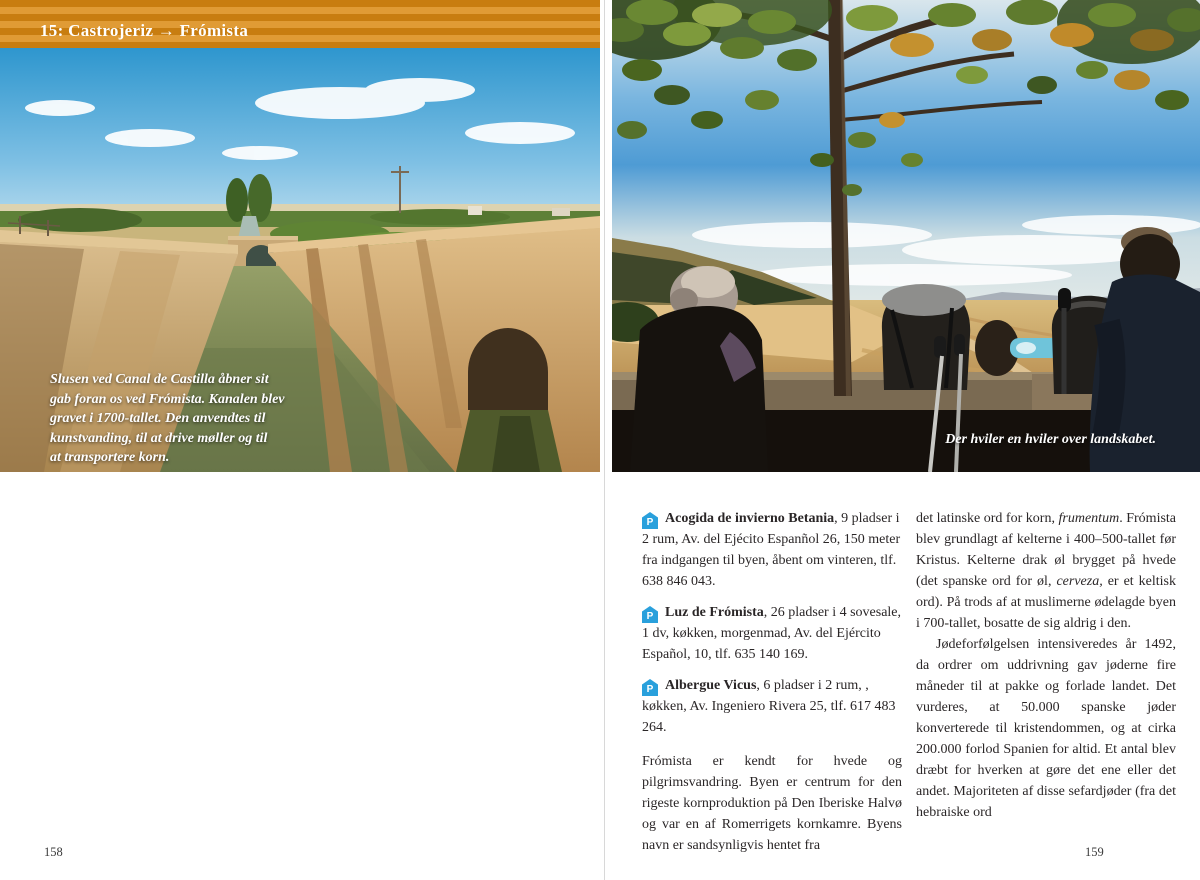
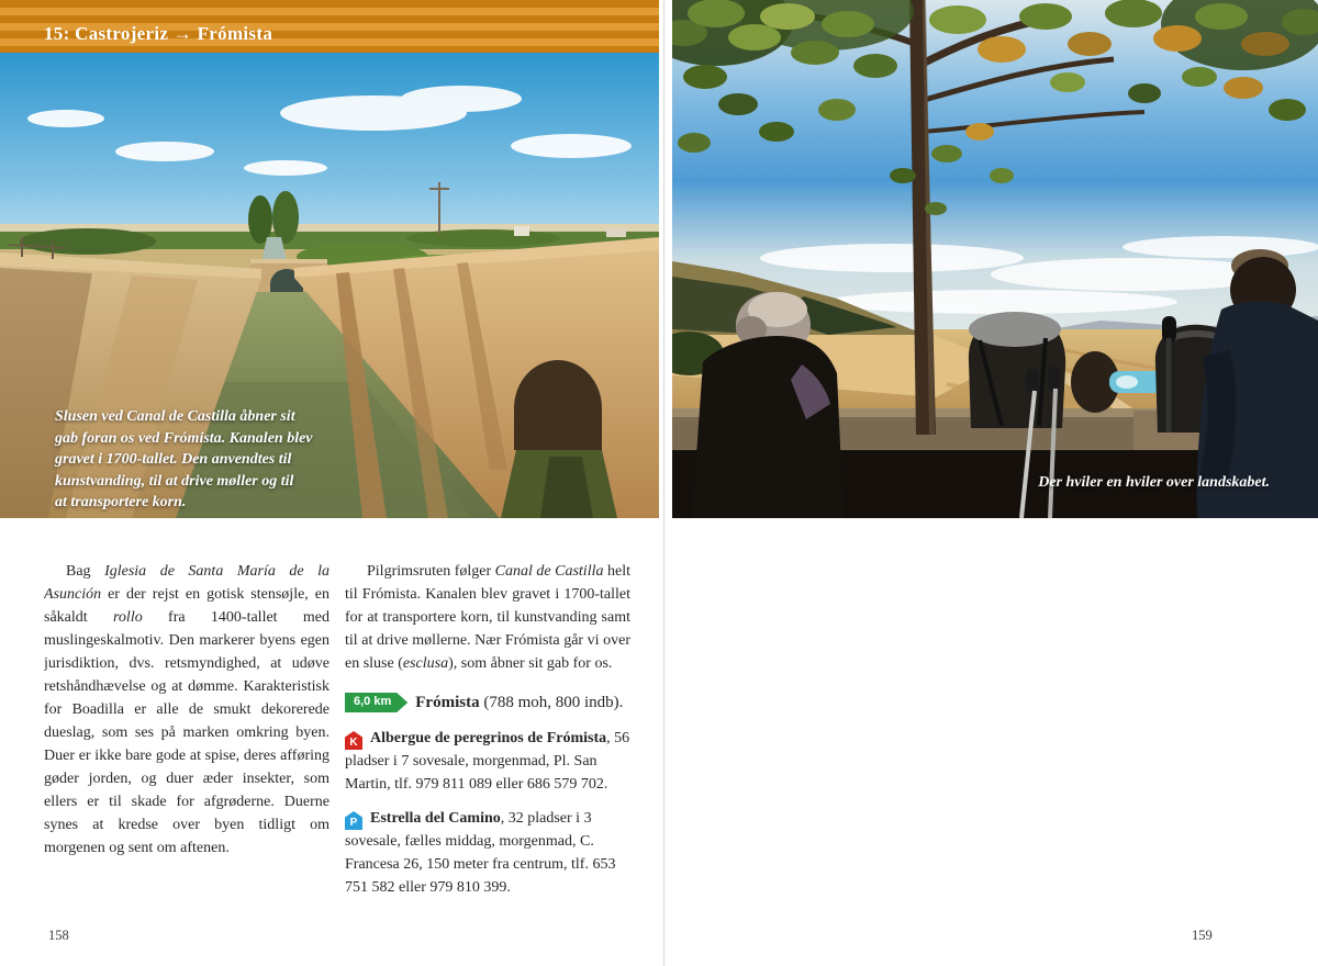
  15: Castrojeriz → Frómista
  Slusen ved Canal de Castilla åbner sit
  gab foran os ved Frómista. Kanalen blev
  gravet i 1700-tallet. Den anvendtes til
  kunstvanding, til at drive møller og til
  at transportere korn.
+ Bag Iglesia de Santa María de la Asunción er der rejst en gotisk stensøjle, en såkaldt rollo fra 1400-tallet med muslingeskalmotiv. Den markerer byens egen jurisdiktion, dvs. retsmyndighed, at udøve retshåndhævelse og at dømme. Karakteristisk for Boadilla er alle de smukt dekorerede dueslag, som ses på marken omkring byen. Duer er ikke bare gode at spise, deres afføring gøder jorden, og duer æder insekter, som ellers er til skade for afgrøderne. Duerne synes at kredse over byen tidligt om morgenen og sent om aftenen.
+ Pilgrimsruten følger Canal de Castilla helt til Frómista. Kanalen blev gravet i 1700-tallet for at transportere korn, til kunstvanding samt til at drive møllerne. Nær Frómista går vi over en sluse (esclusa), som åbner sit gab for os.
+ 6,0 km Frómista (788 moh, 800 indb).
+ K Albergue de peregrinos de Frómista, 56 pladser i 7 sovesale, morgenmad, Pl. San Martin, tlf. 979 811 089 eller 686 579 702.
+ P Estrella del Camino, 32 pladser i 3 sovesale, fælles middag, morgenmad, C. Francesa 26, 150 meter fra centrum, tlf. 653 751 582 eller 979 810 399.
  158
  Der hviler en hviler over landskabet.
- P Acogida de invierno Betania, 9 pladser i 2 rum, Av. del Ejécito Espanñol 26, 150 meter fra indgangen til byen, åbent om vinteren, tlf. 638 846 043.
- P Luz de Frómista, 26 pladser i 4 sovesale, 1 dv, køkken, morgenmad, Av. del Ejército Español, 10, tlf. 635 140 169.
- P Albergue Vicus, 6 pladser i 2 rum, , køkken, Av. Ingeniero Rivera 25, tlf. 617 483 264.
- Frómista er kendt for hvede og pilgrimsvandring. Byen er centrum for den rigeste kornproduktion på Den Iberiske Halvø og var en af Romerrigets kornkamre. Byens navn er sandsynligvis hentet fra
- det latinske ord for korn, frumentum. Frómista blev grundlagt af kelterne i 400–500-tallet før Kristus. Kelterne drak øl brygget på hvede (det spanske ord for øl, cerveza, er et keltisk ord). På trods af at muslimerne ødelagde byen i 700-tallet, bosatte de sig aldrig i den.
- Jødeforfølgelsen intensiveredes år 1492, da ordrer om uddrivning gav jøderne fire måneder til at pakke og forlade landet. Det vurderes, at 50.000 spanske jøder konverterede til kristendommen, og at cirka 200.000 forlod Spanien for altid. Et antal blev dræbt for hverken at gøre det ene eller det andet. Majoriteten af disse sefardjøder (fra det hebraiske ord
  159
